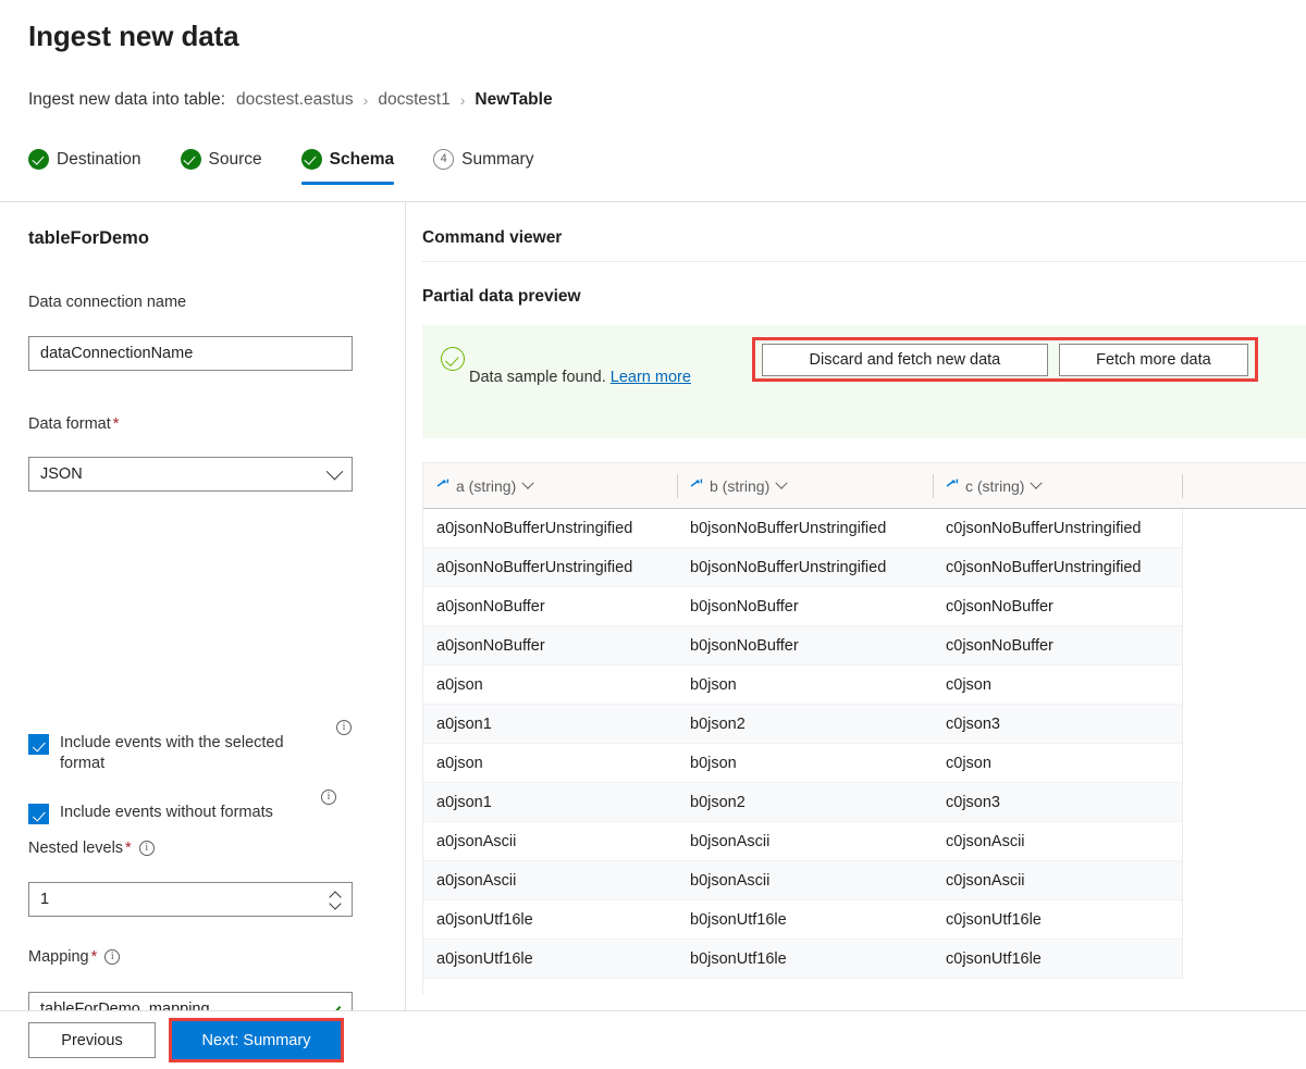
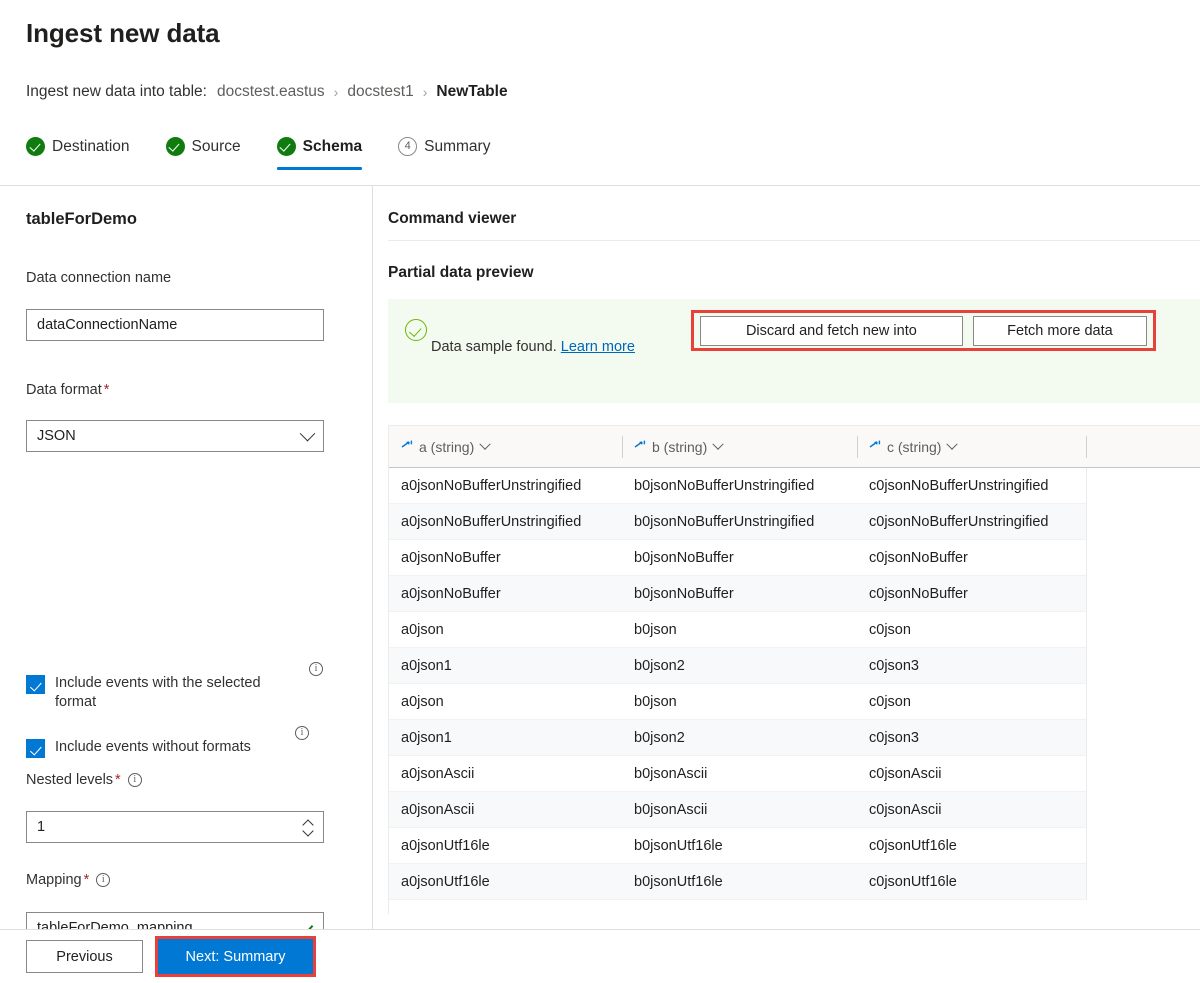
  Ingest new data
  Ingest new data into table:
  docstest.eastus
  ›
  docstest1
  ›
  NewTable
  Destination
  Source
  Schema
  4
  Summary
  tableForDemo
  Data connection name
  dataConnectionName
  Data format *
  JSON
  Include events with the selected format
  i
  Include events without formats
  i
  Nested levels *
  i
  1
  Mapping *
  i
  tableForDemo_mapping
  Command viewer
  Partial data preview
  Data sample found. Learn more
- Discard and fetch new data
+ Discard and fetch new into
  Fetch more data
  a (string)
  b (string)
  c (string)
  a0jsonNoBufferUnstringified
  b0jsonNoBufferUnstringified
  c0jsonNoBufferUnstringified
  a0jsonNoBufferUnstringified
  b0jsonNoBufferUnstringified
  c0jsonNoBufferUnstringified
  a0jsonNoBuffer
  b0jsonNoBuffer
  c0jsonNoBuffer
  a0jsonNoBuffer
  b0jsonNoBuffer
  c0jsonNoBuffer
  a0json
  b0json
  c0json
  a0json1
  b0json2
  c0json3
  a0json
  b0json
  c0json
  a0json1
  b0json2
  c0json3
  a0jsonAscii
  b0jsonAscii
  c0jsonAscii
  a0jsonAscii
  b0jsonAscii
  c0jsonAscii
  a0jsonUtf16le
  b0jsonUtf16le
  c0jsonUtf16le
  a0jsonUtf16le
  b0jsonUtf16le
  c0jsonUtf16le
  Previous
  Next: Summary
